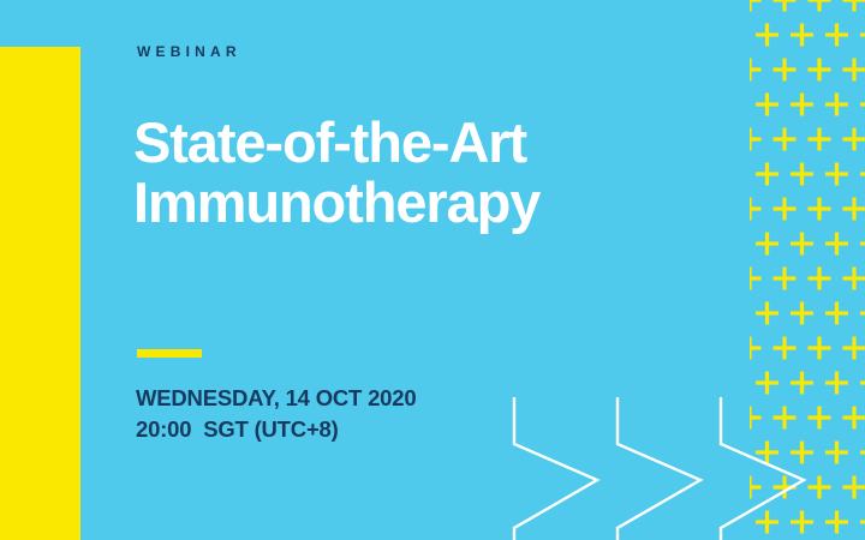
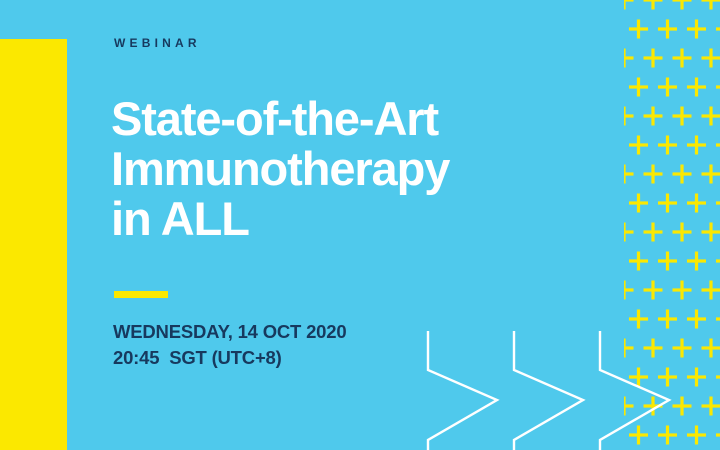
  WEBINAR
  State-of-the-Art
  Immunotherapy
+ in ALL
  WEDNESDAY, 14 OCT 2020
- 20:00 SGT (UTC+8)
+ 20:45 SGT (UTC+8)
